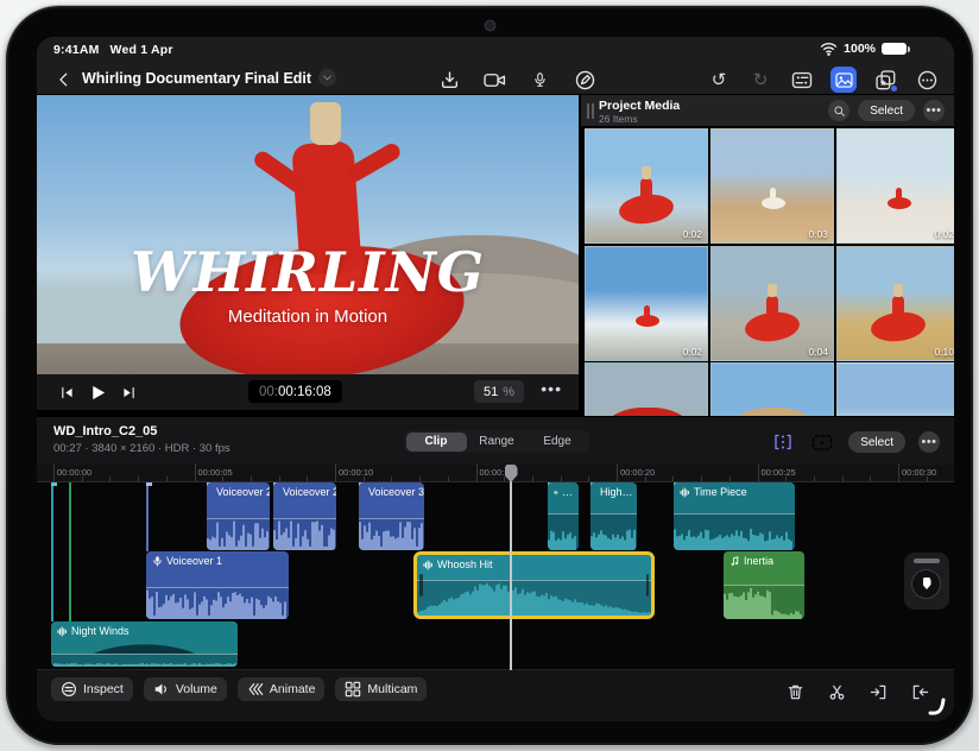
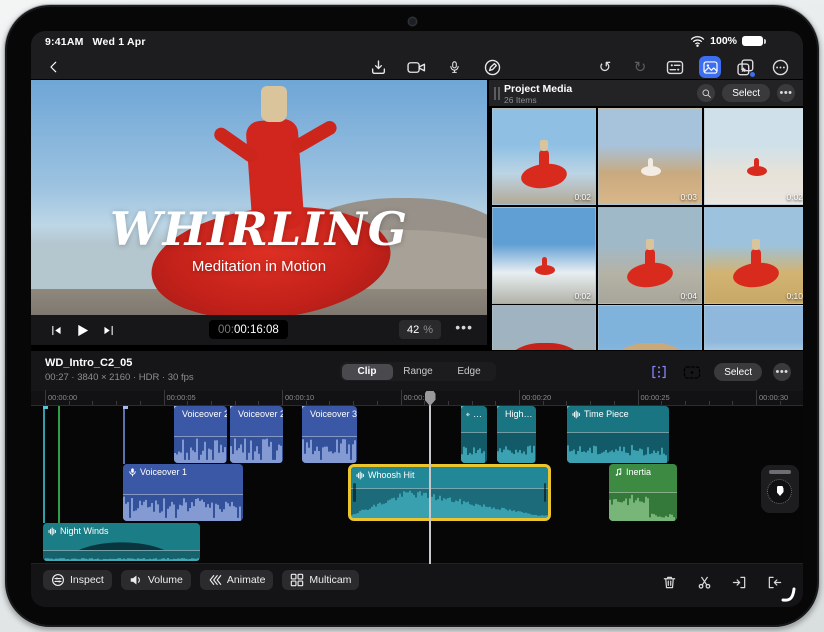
  9:41AM Wed 1 Apr
  100%
- Whirling Documentary Final Edit
  ↺
  ↻
  WHIRLING
  Meditation in Motion
  00:
  00:16:08
- 51
+ 42
  %
  •••
  Project Media
  26 Items
  Select
  •••
  0:02
  0:03
  0:02
  0:02
  0:04
  0:10
  WD_Intro_C2_05
  00:27 · 3840 × 2160 · HDR · 30 fps
  Clip
  Range
  Edge
  Select
  •••
  00:00:00
  00:00:05
  00:00:10
  00:00:
  00:00:20
  00:00:25
  00:00:30
  Voiceover 2
  Voiceover 2
  Voiceover 3
  …
  High…
  Time Piece
  Voiceover 1
  Whoosh Hit
  Inertia
  Night Winds
  Inspect
  Volume
  Animate
  Multicam
